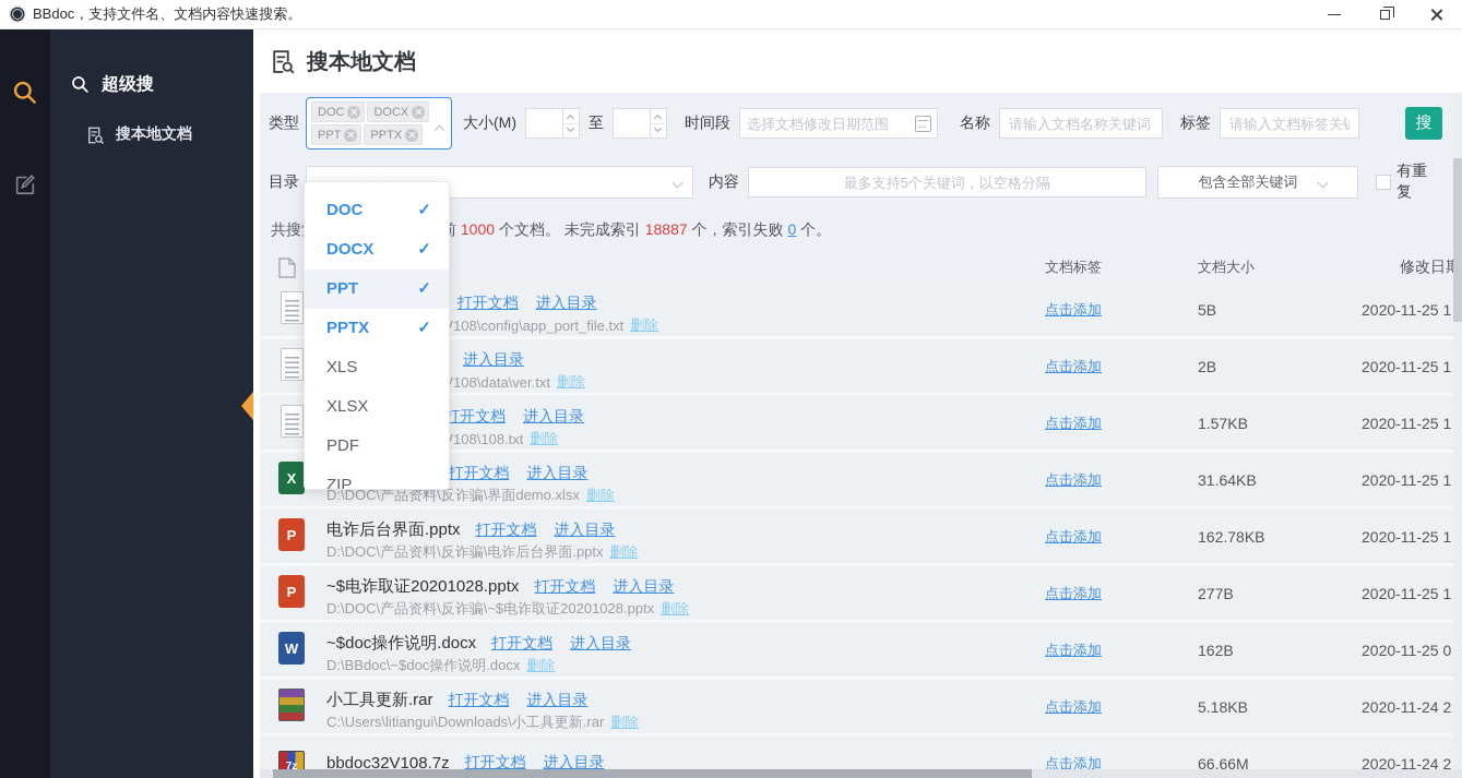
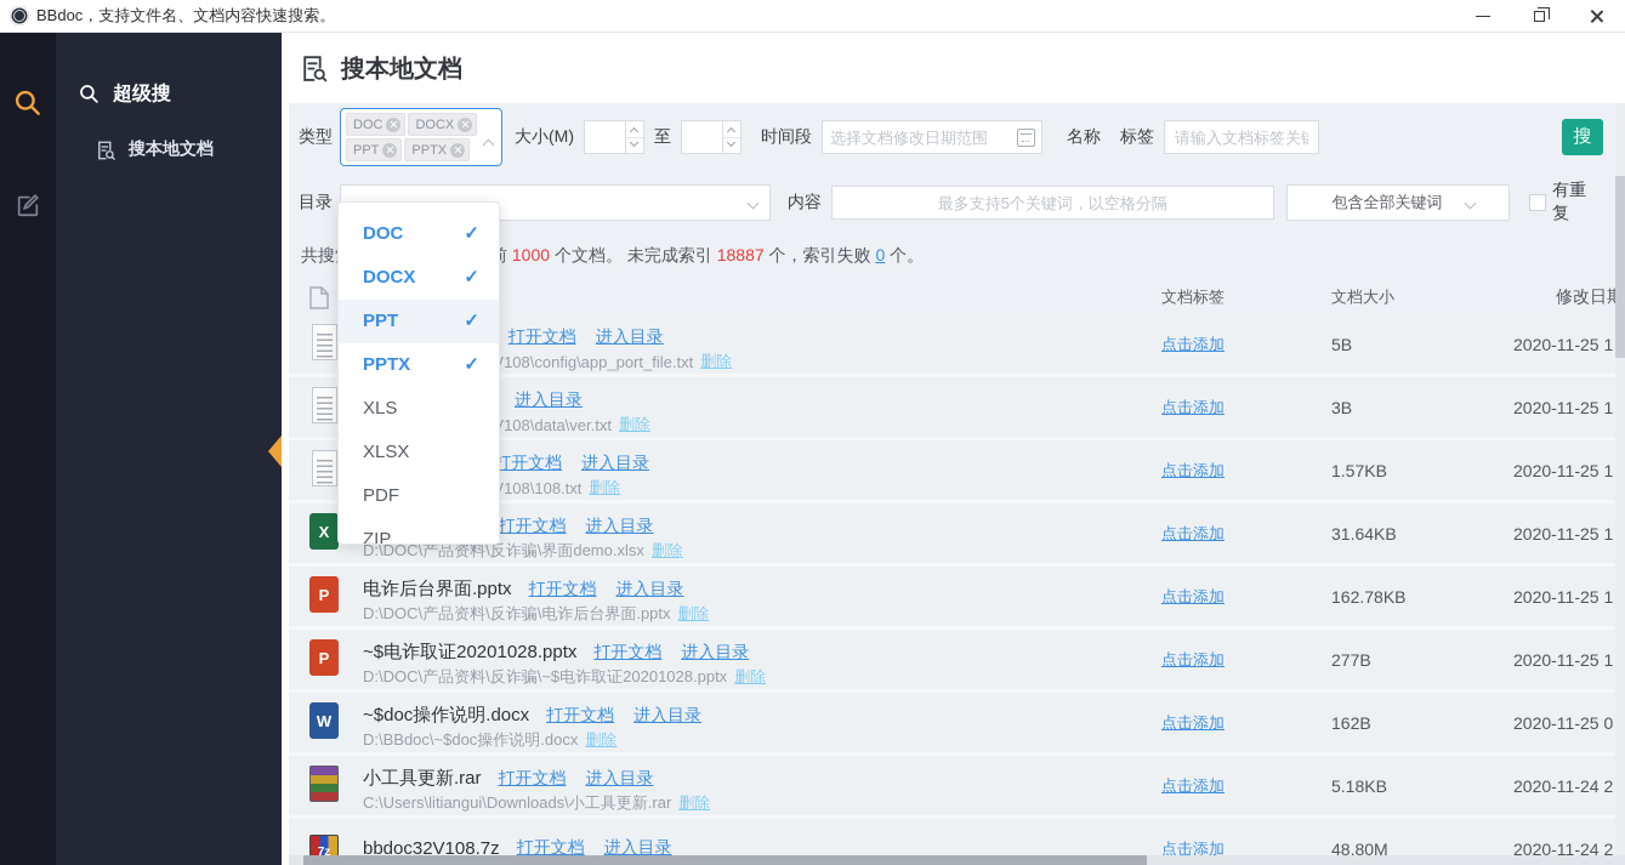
  BBdoc，支持文件名、文档内容快速搜索。
  超级搜
  搜本地文档
  搜本地文档
  类型
  DOC
  DOCX
  PPT
  PPTX
  大小(M)
  至
  时间段
  选择文档修改日期范围
  名称
- 请输入文档名称关键词
  标签
  请输入文档标签关
  搜
  目录
  内容
  最多支持5个关键词，以空格分隔
  包含全部关键词
  有重复
  共搜 1000 个文档。 未完成索引 18887 个，索引失败 0 个。
  文档标签
  文档大小
  修改日
  打开文档
  进入目录
  删除
  点击添加
  5B
  2020-11-25 1
  进入目录
  删除
  点击添加
- 2B
+ 3B
  2020-11-25 1
  打开文档
  进入目录
  删除
  点击添加
  1.57KB
  2020-11-25 1
  打开文档
  进入目录
  D:\DOC\产品资料\反诈骗\界面demo.xlsx
  删除
  点击添加
  31.64KB
  2020-11-25 1
  电诈后台界面.pptx
  打开文档
  进入目录
  D:\DOC\产品资料\反诈骗\电诈后台界面.pptx
  删除
  点击添加
  162.78KB
  2020-11-25 1
  ~$电诈取证20201028.pptx
  打开文档
  进入目录
  D:\DOC\产品资料\反诈骗\~$电诈取证20201028.pptx
  删除
  点击添加
  277B
  2020-11-25 1
  ~$doc操作说明.docx
  打开文档
  进入目录
  D:\BBdoc\~$doc操作说明.docx
  删除
  点击添加
  162B
  2020-11-25 0
  小工具更新.rar
  打开文档
  进入目录
  C:\Users\litiangui\Downloads\小工具更新.rar
  删除
  点击添加
  5.18KB
  2020-11-24 2
  bbdoc32V108.7z
  打开文档
  进入目录
  点击添加
- 66.66M
+ 48.80M
  2020-11-24 2
  DOC
  ✓
  DOCX
  ✓
  PPT
  ✓
  PPTX
  ✓
  XLS
  XLSX
  PDF
  ZIP
